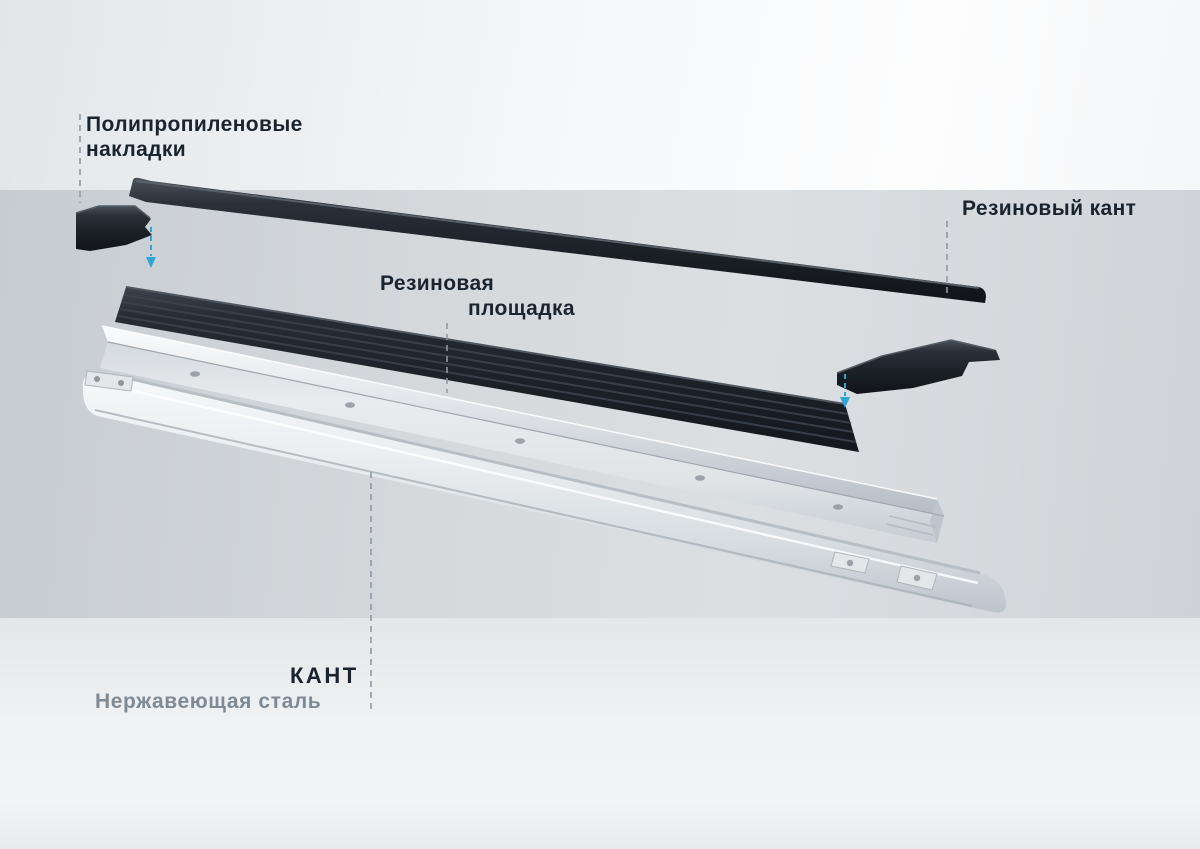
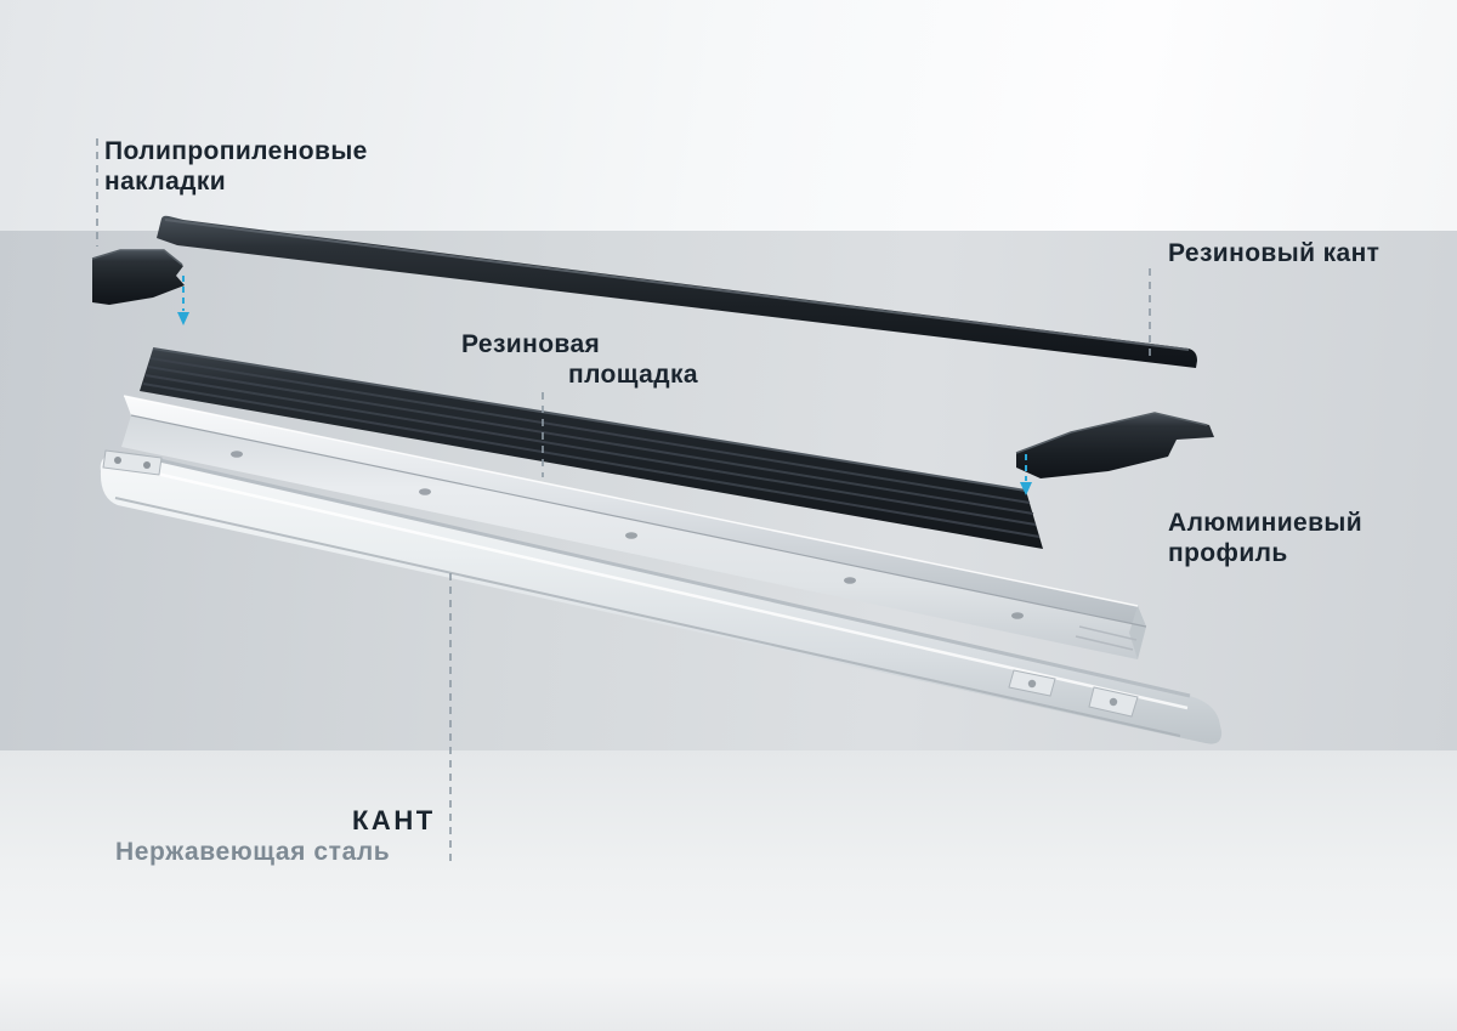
  Полипропиленовые
  накладки
  Резиновый кант
  Резиновая
  площадка
+ Алюминиевый
+ профиль
  КАНТ
  Нержавеющая сталь
